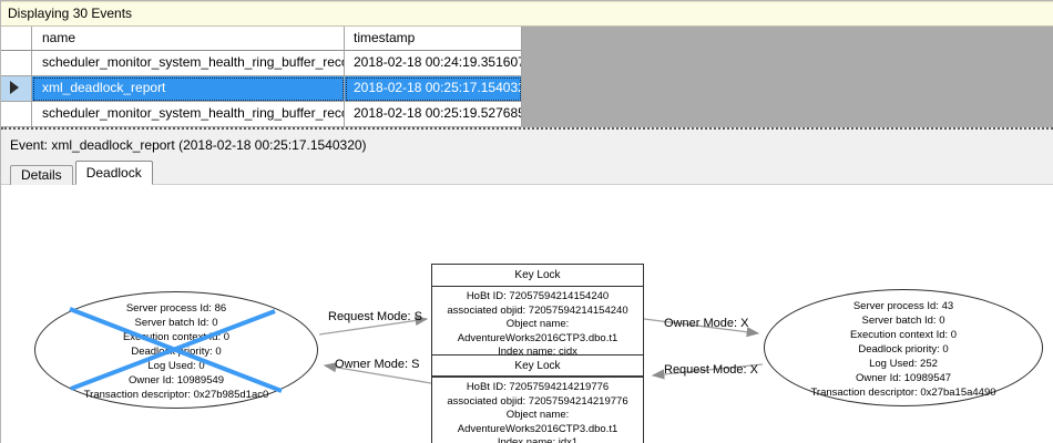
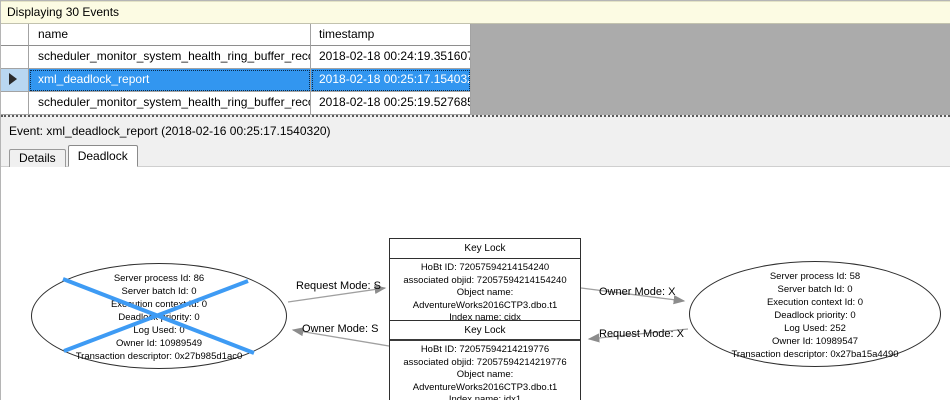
  Displaying 30 Events
  name
  timestamp
  scheduler_monitor_system_health_ring_buffer_rec
  2018-02-18 00:24:19.351607
  xml_deadlock_report
  2018-02-18 00:25:17.154032
  scheduler_monitor_system_health_ring_buffer_rec
  2018-02-18 00:25:19.527685
- Event: xml_deadlock_report (2018-02-18 00:25:17.1540320)
+ Event: xml_deadlock_report (2018-02-16 00:25:17.1540320)
  Details
  Deadlock
  Server process Id: 86
  Server batch Id: 0
  Exution conted: 0
  Deadloiority: 0
  Log Used: 0
  Owner Id: 10989549
  Transaction descriptor: 0x27b985d1ac0
- Server process Id: 43
+ Server process Id: 58
  Server batch Id: 0
  Execution context Id: 0
  Deadlock priority: 0
  Log Used: 252
  Owner Id: 10989547
  Transaction descriptor: 0x27ba15a4490
  Key Lock
  HoBt ID: 72057594214154240
  associated objid: 72057594214154240
  Object name: AdventureWorks2016CTP3.dbo.t1
  Index name: cidx
  Key Lock
  HoBt ID: 72057594214219776
  associated objid: 72057594214219776
  Object name: AdventureWorks2016CTP3.dbo.t1
  Request Mode: S
  Owner Mode: S
  Owner Mode: X
  Request Mode: X
